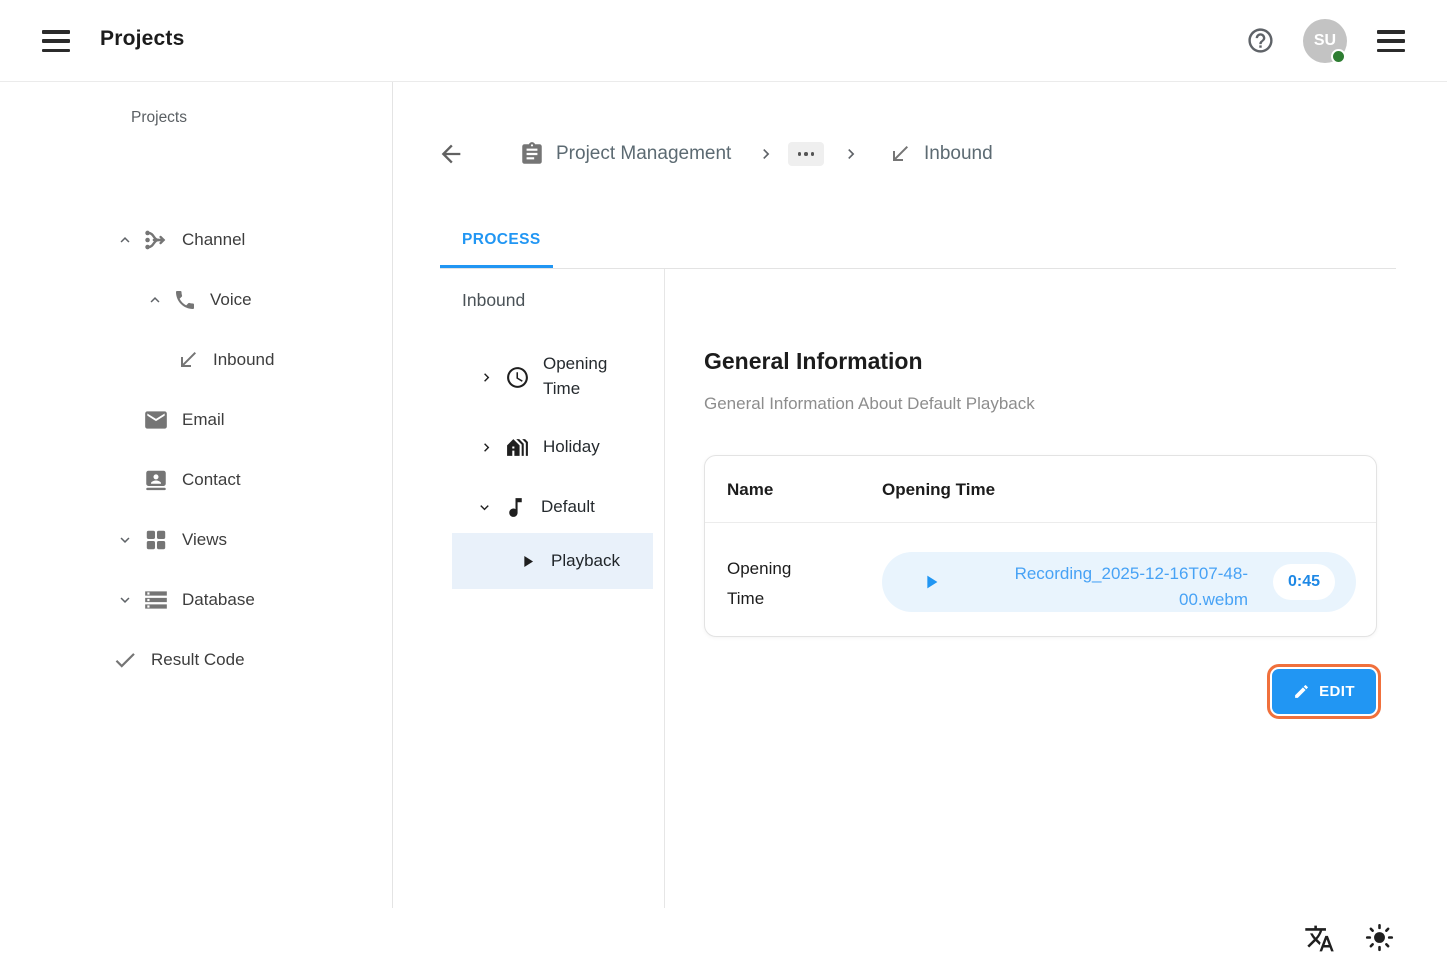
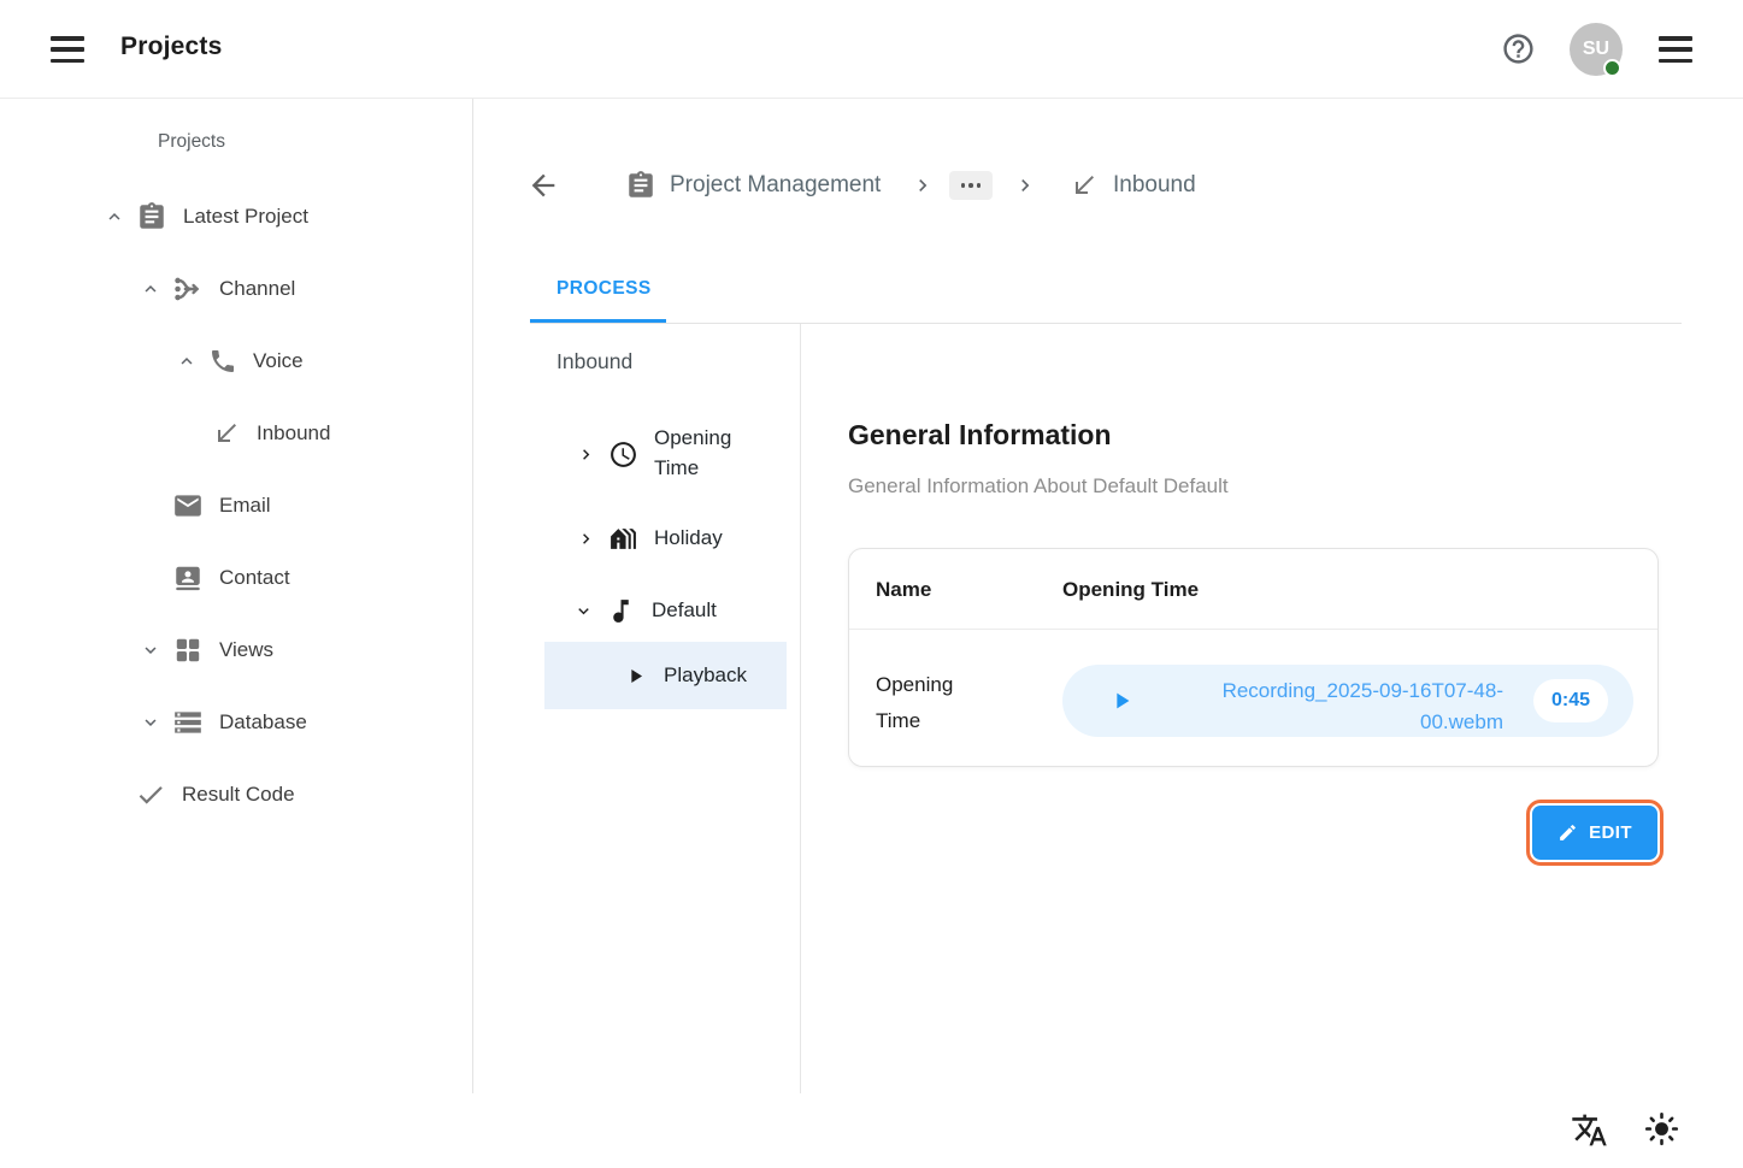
  Projects
  SU
  Projects
+ Latest Project
  Channel
  Voice
  Inbound
  Email
  Contact
  Views
  Database
  Result Code
  Project Management
  Inbound
  PROCESS
  Inbound
  Opening Time
  Holiday
  Default
  Playback
  General Information
- General Information About Default Playback
+ General Information About Default Default
  Name
  Opening Time
  Opening Time
- Recording_2025-12-16T07-48-00.webm
+ Recording_2025-09-16T07-48-00.webm
  0:45
  EDIT
